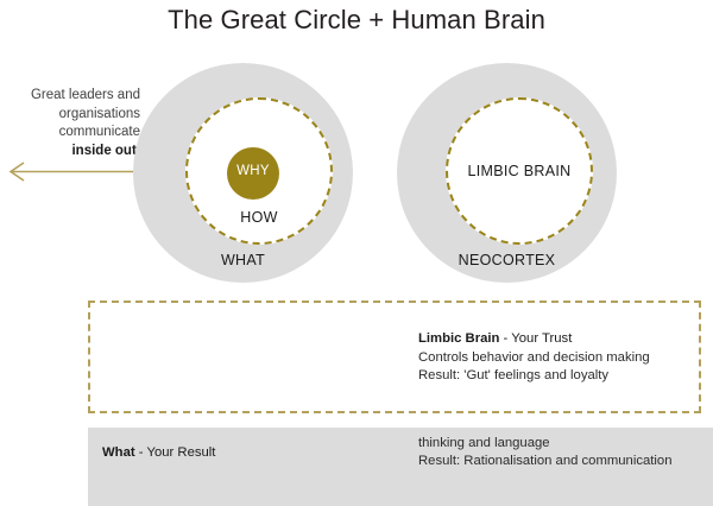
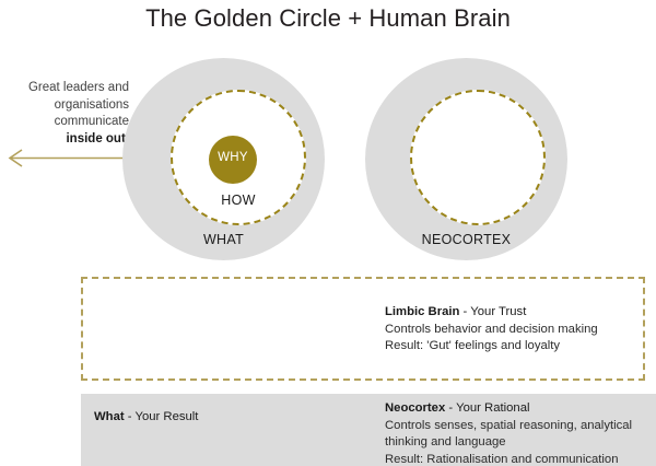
- The Great Circle + Human Brain
+ The Golden Circle + Human Brain
  Great leaders and
  organisations
  communicate
  inside ou
  WHAT
  HOW
  WHY
  NEOCORTEX
- LIMBIC BRAIN
  Limbic Brain - Your Trust
  Controls behavior and decision making
  Result: 'Gut' feelings and loyalty
  What - Your Result
+ Neocortex - Your Rational
+ Controls senses, spatial reasoning, analytical
  thinking and language
  Result: Rationalisation and communication
